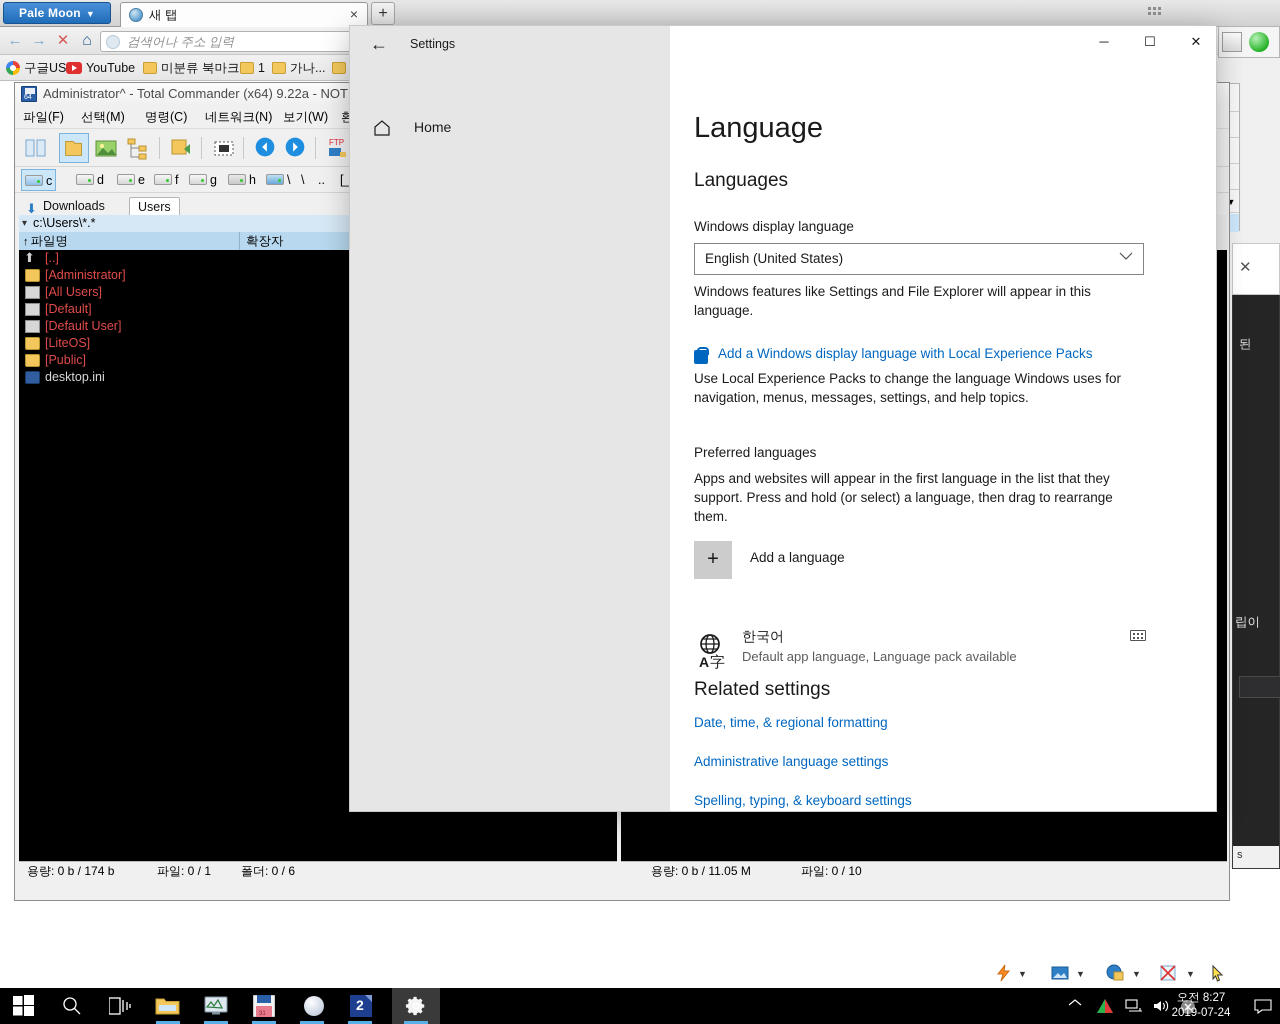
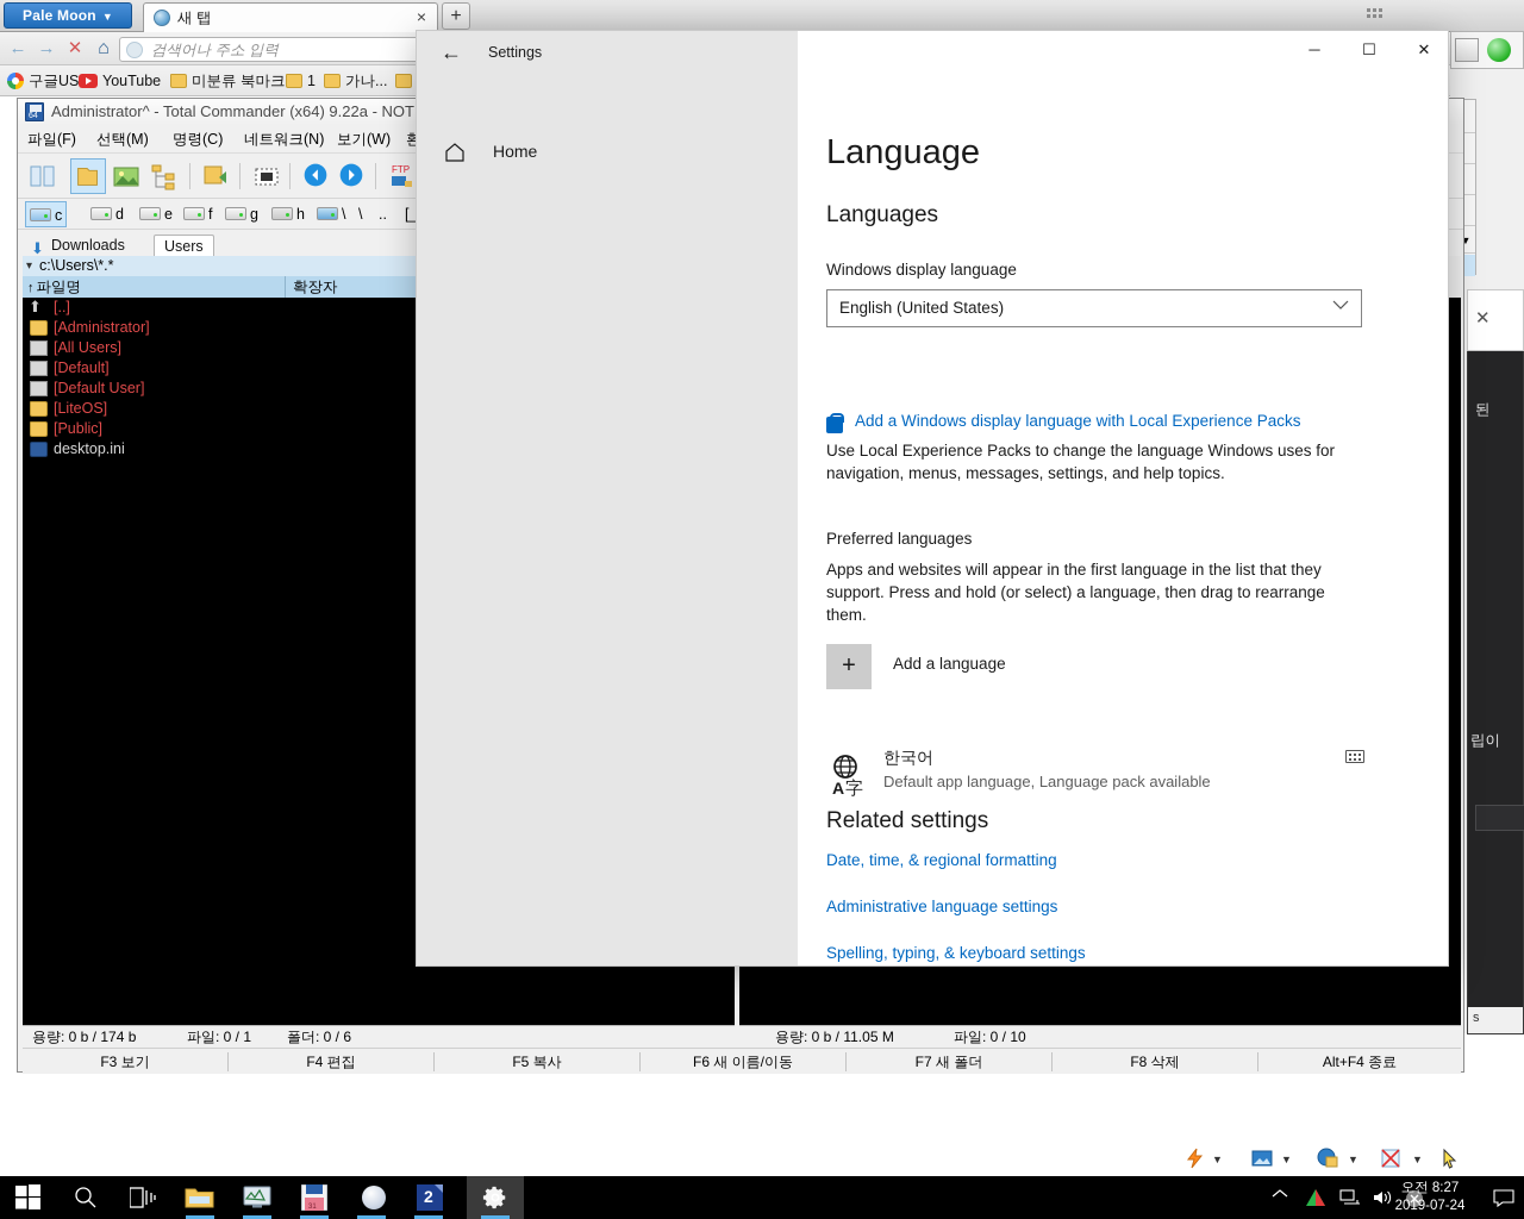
  Pale Moon ▼
  새 탭
  ×
  +
  ←
  →
  ✕
  ⌂
  검색어나 주소 입력
  구글US
  YouTube
  미분류 북마크
  1
  가나...
  ▼
  Administrator^ - Total Commander (x64) 9.22a - NOT
  파일(F)
  선택(M)
  명령(C)
  네트워크(N)
  보기(W)
  FTP
  c
  d
  e
  f
  g
  h
  \
  \
  ..
  ⬇
  Downloads
  Users
  c:\Users\*.*
  파일명
  확장자
  ⬆
  [..]
  [Administrator]
  [All Users]
  [Default]
  [Default User]
  [LiteOS]
  [Public]
  desktop.ini
  용량: 0 b / 174 b
  파일: 0 / 1
  폴더: 0 / 6
  용량: 0 b / 11.05 M
  파일: 0 / 10
+ F3 보기
+ F4 편집
+ F5 복사
+ F6 새 이름/이동
+ F7 새 폴더
+ F8 삭제
+ Alt+F4 종료
  된
  립이
  s
  ✕
  ▼
  ▼
  ▼
  ▼
  ←
  Settings
  ─
  ☐
  ✕
  Home
  Language
  Languages
  Windows display language
  English (United States)
- Windows features like Settings and File Explorer will appear in this language.
  Add a Windows display language with Local Experience Packs
  Use Local Experience Packs to change the language Windows uses for navigation, menus, messages, settings, and help topics.
  Preferred languages
  Apps and websites will appear in the first language in the list that they support. Press and hold (or select) a language, then drag to rearrange them.
  +
  Add a language
  A
  字
  한국어
  Default app language, Language pack available
  Related settings
  Date, time, & regional formatting
  Administrative language settings
  Spelling, typing, & keyboard settings
  2
  오전 8:27
  2019-07-24
